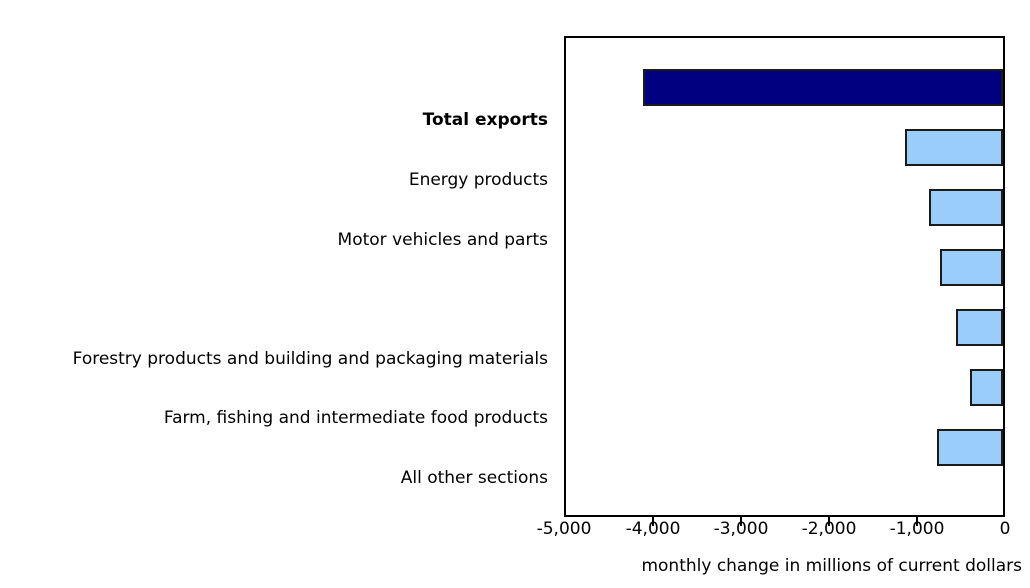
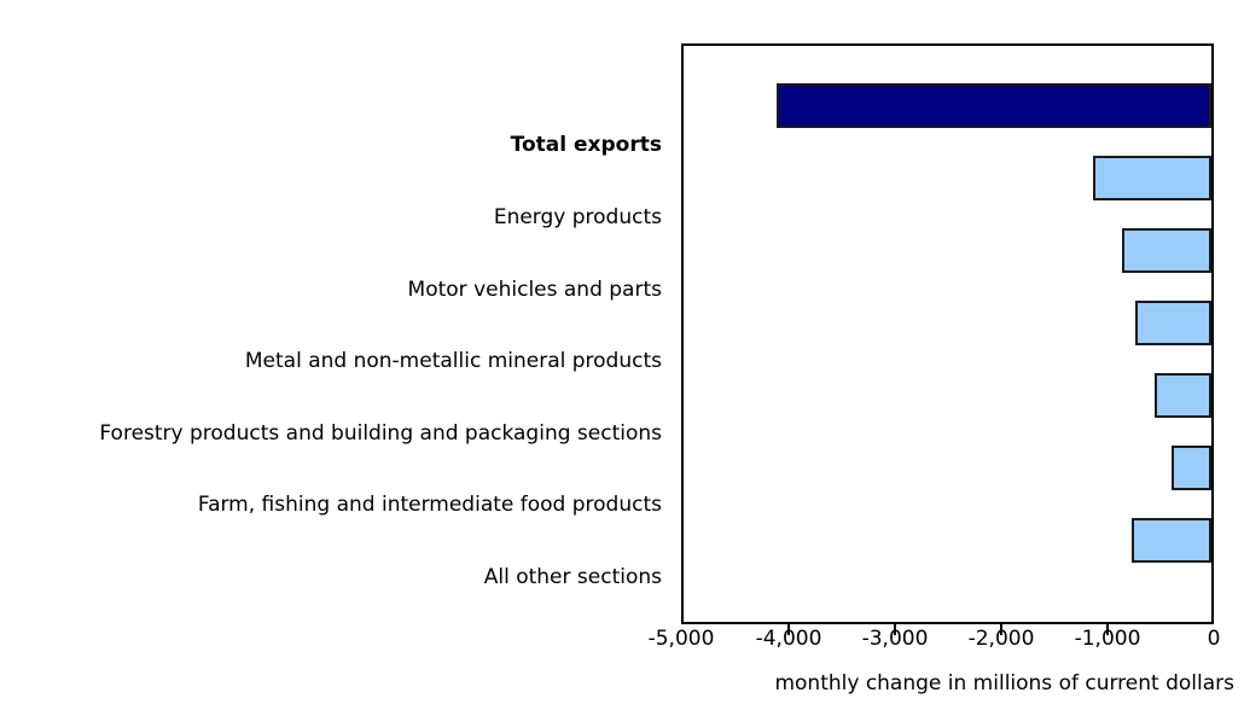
  Total exports
  Energy products
  Motor vehicles and parts
+ Metal and non-metallic mineral products
- Forestry products and building and packaging materials
+ Forestry products and building and packaging sections
  Farm, fishing and intermediate food products
  All other sections
  -5,000
  -4,000
  -3,000
  -2,000
  -1,000
  0
  monthly change in millions of current dollars
